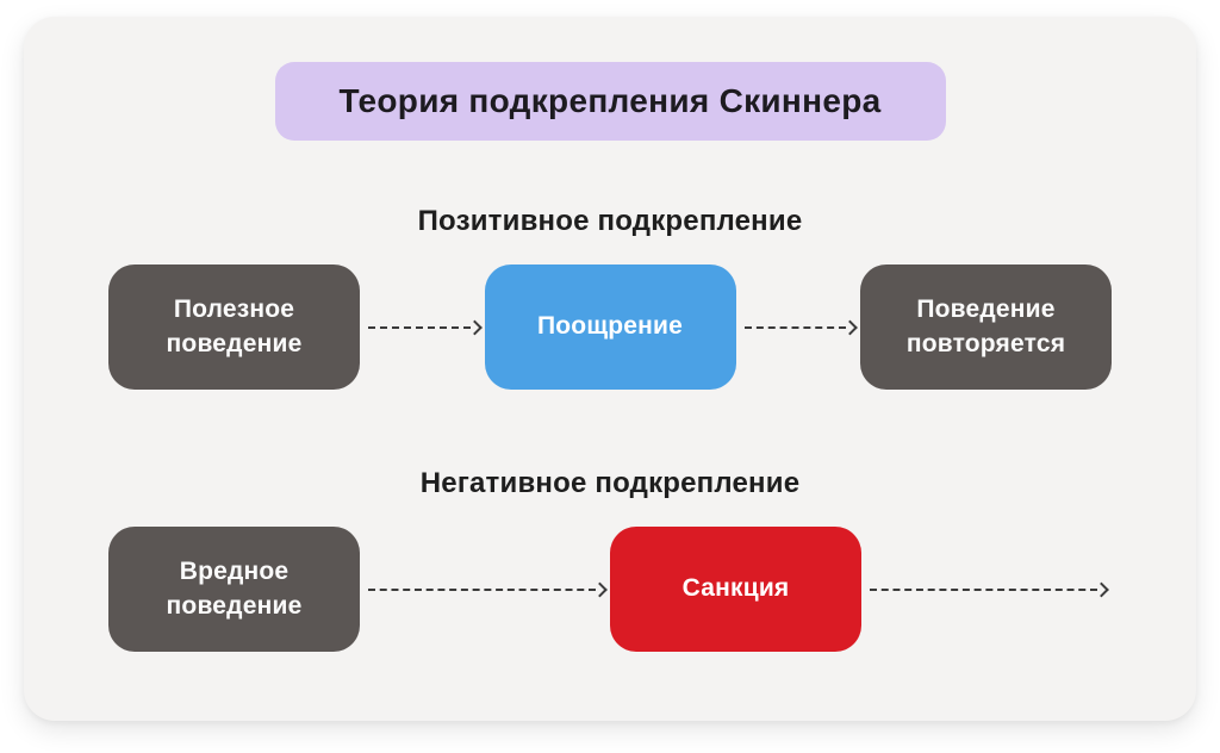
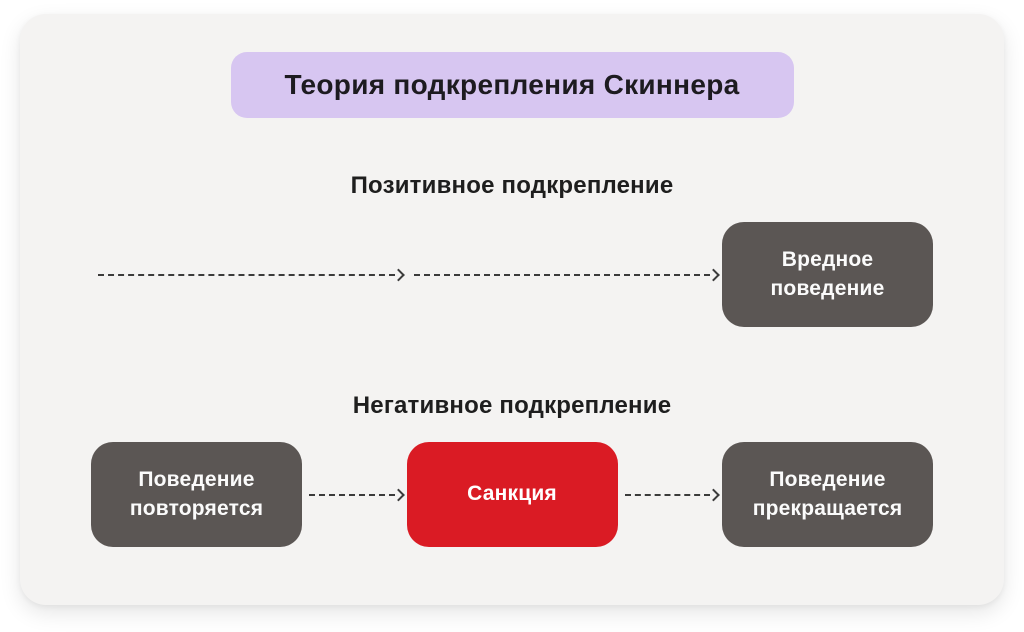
  Теория подкрепления Скиннера
  Позитивное подкрепление
- Полезное поведение
- Поощрение
- Поведение повторяется
+ Вредное поведение
  Негативное подкрепление
- Вредное поведение
+ Поведение повторяется
  Санкция
+ Поведение прекращается
